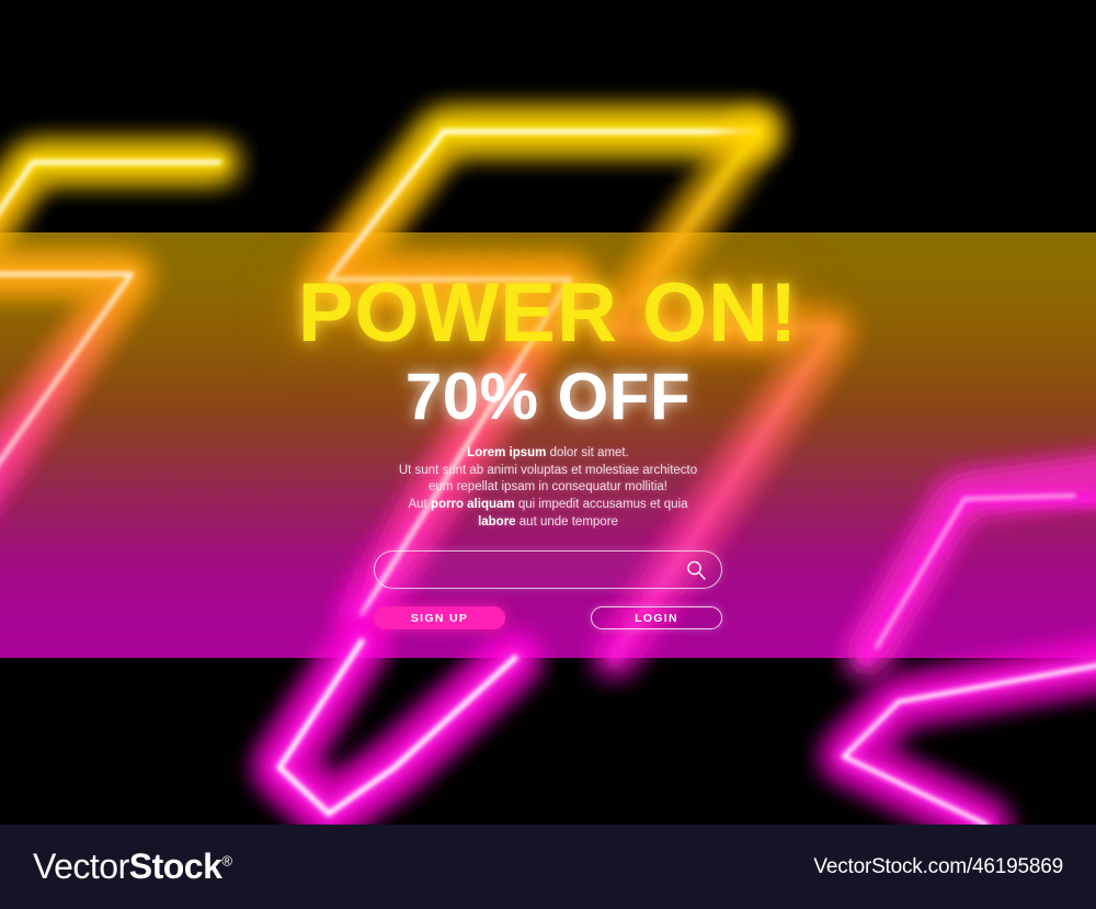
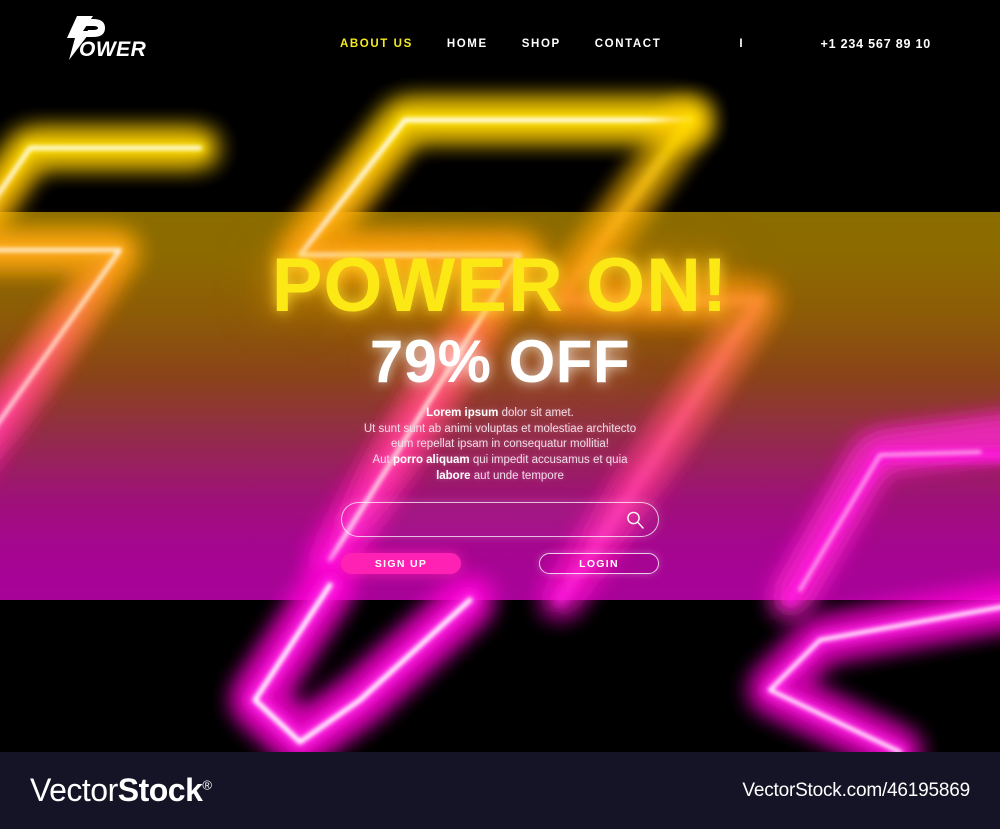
+ OWER
+ ABOUT US
+ HOME
+ SHOP
+ CONTACT
+ I
+ +1 234 567 89 10
  POWER ON!
- 70% OFF
+ 79% OFF
  Lorem ipsum dolor sit amet.
  Ut sunt sunt ab animi voluptas et molestiae architecto
  eum repellat ipsam in consequatur mollitia!
  Aut porro aliquam qui impedit accusamus et quia
  labore aut unde tempore
  SIGN UP
  LOGIN
  VectorStock®
  VectorStock.com/46195869
